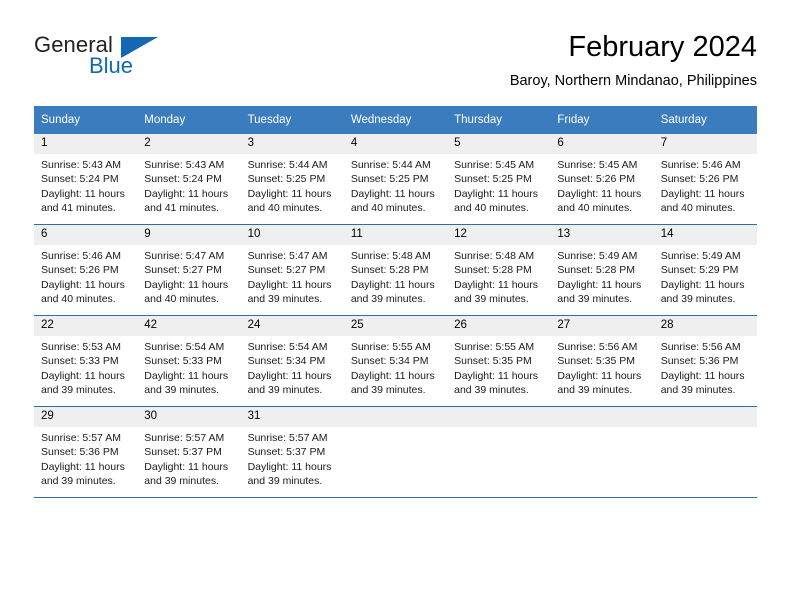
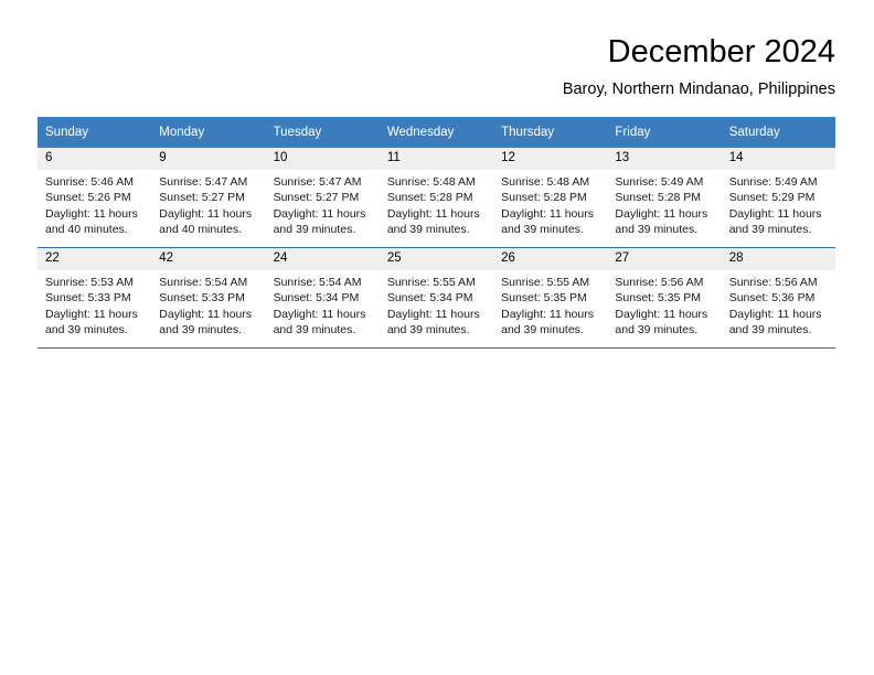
- General
- Blue
- February 2024
+ December 2024
  Baroy, Northern Mindanao, Philippines
  Sunday	Monday	Tuesday	Wednesday	Thursday	Friday	Saturday
- 1Sunrise: 5:43 AMSunset: 5:24 PMDaylight: 11 hoursand 41 minutes.	2Sunrise: 5:43 AMSunset: 5:24 PMDaylight: 11 hoursand 41 minutes.	3Sunrise: 5:44 AMSunset: 5:25 PMDaylight: 11 hoursand 40 minutes.	4Sunrise: 5:44 AMSunset: 5:25 PMDaylight: 11 hoursand 40 minutes.	5Sunrise: 5:45 AMSunset: 5:25 PMDaylight: 11 hoursand 40 minutes.	6Sunrise: 5:45 AMSunset: 5:26 PMDaylight: 11 hoursand 40 minutes.	7Sunrise: 5:46 AMSunset: 5:26 PMDaylight: 11 hoursand 40 minutes.
  6Sunrise: 5:46 AMSunset: 5:26 PMDaylight: 11 hoursand 40 minutes.	9Sunrise: 5:47 AMSunset: 5:27 PMDaylight: 11 hoursand 40 minutes.	10Sunrise: 5:47 AMSunset: 5:27 PMDaylight: 11 hoursand 39 minutes.	11Sunrise: 5:48 AMSunset: 5:28 PMDaylight: 11 hoursand 39 minutes.	12Sunrise: 5:48 AMSunset: 5:28 PMDaylight: 11 hoursand 39 minutes.	13Sunrise: 5:49 AMSunset: 5:28 PMDaylight: 11 hoursand 39 minutes.	14Sunrise: 5:49 AMSunset: 5:29 PMDaylight: 11 hoursand 39 minutes.
  22Sunrise: 5:53 AMSunset: 5:33 PMDaylight: 11 hoursand 39 minutes.	42Sunrise: 5:54 AMSunset: 5:33 PMDaylight: 11 hoursand 39 minutes.	24Sunrise: 5:54 AMSunset: 5:34 PMDaylight: 11 hoursand 39 minutes.	25Sunrise: 5:55 AMSunset: 5:34 PMDaylight: 11 hoursand 39 minutes.	26Sunrise: 5:55 AMSunset: 5:35 PMDaylight: 11 hoursand 39 minutes.	27Sunrise: 5:56 AMSunset: 5:35 PMDaylight: 11 hoursand 39 minutes.	28Sunrise: 5:56 AMSunset: 5:36 PMDaylight: 11 hoursand 39 minutes.
- 29Sunrise: 5:57 AMSunset: 5:36 PMDaylight: 11 hoursand 39 minutes.	30Sunrise: 5:57 AMSunset: 5:37 PMDaylight: 11 hoursand 39 minutes.	31Sunrise: 5:57 AMSunset: 5:37 PMDaylight: 11 hoursand 39 minutes.
